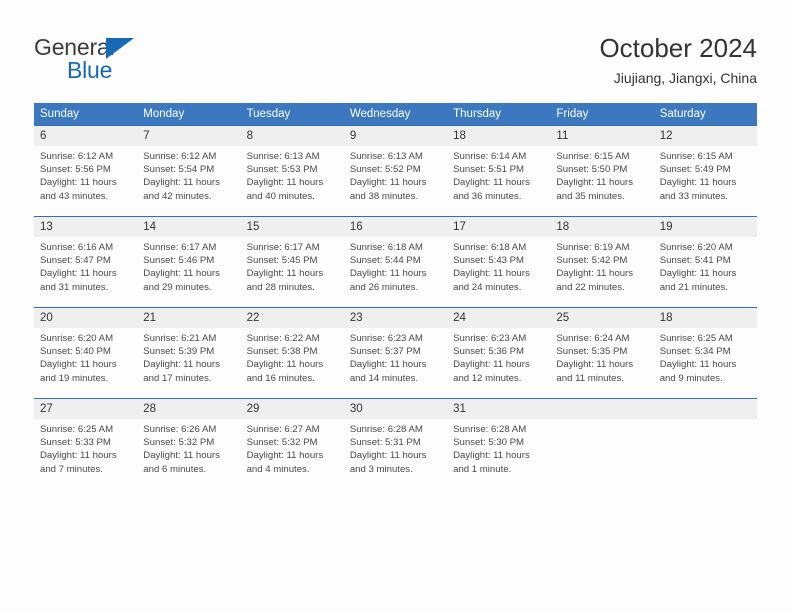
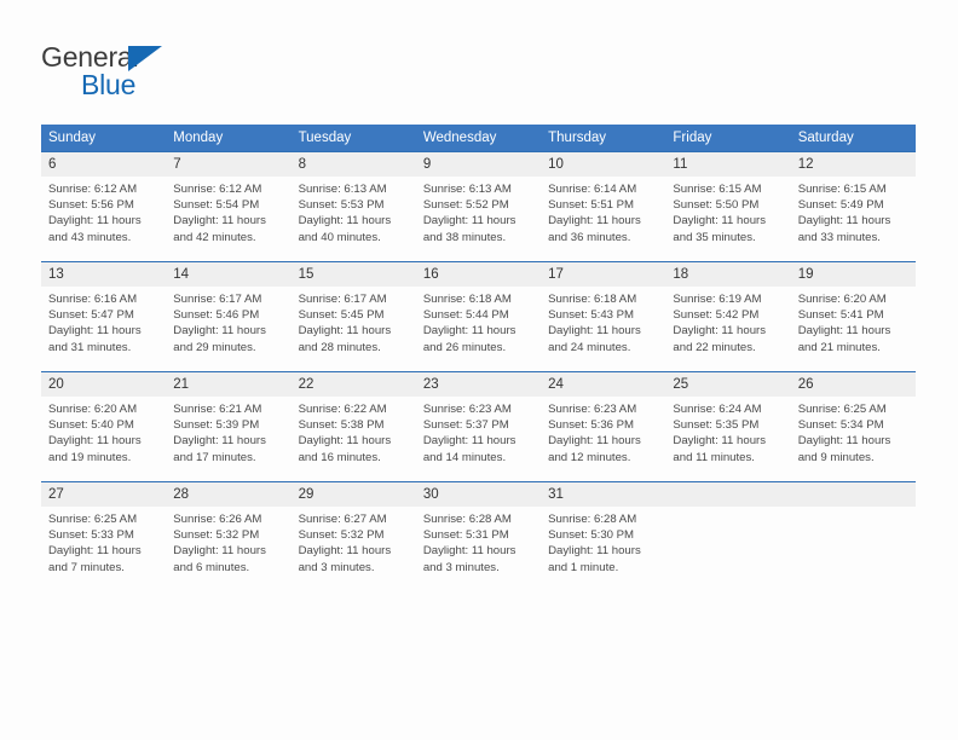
  General
  Blue
- October 2024
- Jiujiang, Jiangxi, China
  Sunday	Monday	Tuesday	Wednesday	Thursday	Friday	Saturday
- 6 Sunrise: 6:12 AM Sunset: 5:56 PM Daylight: 11 hours and 43 minutes.	7 Sunrise: 6:12 AM Sunset: 5:54 PM Daylight: 11 hours and 42 minutes.	8 Sunrise: 6:13 AM Sunset: 5:53 PM Daylight: 11 hours and 40 minutes.	9 Sunrise: 6:13 AM Sunset: 5:52 PM Daylight: 11 hours and 38 minutes.	18 Sunrise: 6:14 AM Sunset: 5:51 PM Daylight: 11 hours and 36 minutes.	11 Sunrise: 6:15 AM Sunset: 5:50 PM Daylight: 11 hours and 35 minutes.	12 Sunrise: 6:15 AM Sunset: 5:49 PM Daylight: 11 hours and 33 minutes.
+ 6 Sunrise: 6:12 AM Sunset: 5:56 PM Daylight: 11 hours and 43 minutes.	7 Sunrise: 6:12 AM Sunset: 5:54 PM Daylight: 11 hours and 42 minutes.	8 Sunrise: 6:13 AM Sunset: 5:53 PM Daylight: 11 hours and 40 minutes.	9 Sunrise: 6:13 AM Sunset: 5:52 PM Daylight: 11 hours and 38 minutes.	10 Sunrise: 6:14 AM Sunset: 5:51 PM Daylight: 11 hours and 36 minutes.	11 Sunrise: 6:15 AM Sunset: 5:50 PM Daylight: 11 hours and 35 minutes.	12 Sunrise: 6:15 AM Sunset: 5:49 PM Daylight: 11 hours and 33 minutes.
  13 Sunrise: 6:16 AM Sunset: 5:47 PM Daylight: 11 hours and 31 minutes.	14 Sunrise: 6:17 AM Sunset: 5:46 PM Daylight: 11 hours and 29 minutes.	15 Sunrise: 6:17 AM Sunset: 5:45 PM Daylight: 11 hours and 28 minutes.	16 Sunrise: 6:18 AM Sunset: 5:44 PM Daylight: 11 hours and 26 minutes.	17 Sunrise: 6:18 AM Sunset: 5:43 PM Daylight: 11 hours and 24 minutes.	18 Sunrise: 6:19 AM Sunset: 5:42 PM Daylight: 11 hours and 22 minutes.	19 Sunrise: 6:20 AM Sunset: 5:41 PM Daylight: 11 hours and 21 minutes.
- 20 Sunrise: 6:20 AM Sunset: 5:40 PM Daylight: 11 hours and 19 minutes.	21 Sunrise: 6:21 AM Sunset: 5:39 PM Daylight: 11 hours and 17 minutes.	22 Sunrise: 6:22 AM Sunset: 5:38 PM Daylight: 11 hours and 16 minutes.	23 Sunrise: 6:23 AM Sunset: 5:37 PM Daylight: 11 hours and 14 minutes.	24 Sunrise: 6:23 AM Sunset: 5:36 PM Daylight: 11 hours and 12 minutes.	25 Sunrise: 6:24 AM Sunset: 5:35 PM Daylight: 11 hours and 11 minutes.	18 Sunrise: 6:25 AM Sunset: 5:34 PM Daylight: 11 hours and 9 minutes.
+ 20 Sunrise: 6:20 AM Sunset: 5:40 PM Daylight: 11 hours and 19 minutes.	21 Sunrise: 6:21 AM Sunset: 5:39 PM Daylight: 11 hours and 17 minutes.	22 Sunrise: 6:22 AM Sunset: 5:38 PM Daylight: 11 hours and 16 minutes.	23 Sunrise: 6:23 AM Sunset: 5:37 PM Daylight: 11 hours and 14 minutes.	24 Sunrise: 6:23 AM Sunset: 5:36 PM Daylight: 11 hours and 12 minutes.	25 Sunrise: 6:24 AM Sunset: 5:35 PM Daylight: 11 hours and 11 minutes.	26 Sunrise: 6:25 AM Sunset: 5:34 PM Daylight: 11 hours and 9 minutes.
- 27 Sunrise: 6:25 AM Sunset: 5:33 PM Daylight: 11 hours and 7 minutes.	28 Sunrise: 6:26 AM Sunset: 5:32 PM Daylight: 11 hours and 6 minutes.	29 Sunrise: 6:27 AM Sunset: 5:32 PM Daylight: 11 hours and 4 minutes.	30 Sunrise: 6:28 AM Sunset: 5:31 PM Daylight: 11 hours and 3 minutes.	31 Sunrise: 6:28 AM Sunset: 5:30 PM Daylight: 11 hours and 1 minute.
+ 27 Sunrise: 6:25 AM Sunset: 5:33 PM Daylight: 11 hours and 7 minutes.	28 Sunrise: 6:26 AM Sunset: 5:32 PM Daylight: 11 hours and 6 minutes.	29 Sunrise: 6:27 AM Sunset: 5:32 PM Daylight: 11 hours and 3 minutes.	30 Sunrise: 6:28 AM Sunset: 5:31 PM Daylight: 11 hours and 3 minutes.	31 Sunrise: 6:28 AM Sunset: 5:30 PM Daylight: 11 hours and 1 minute.
